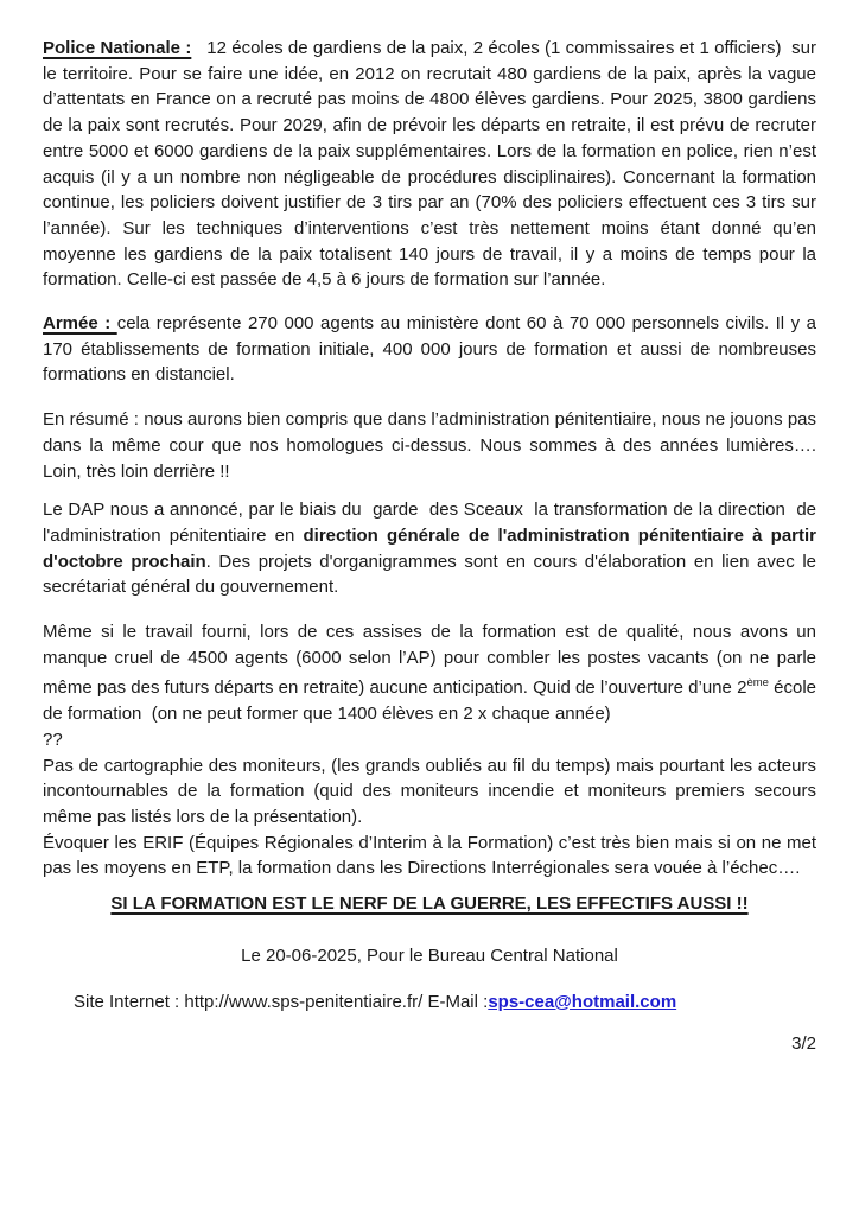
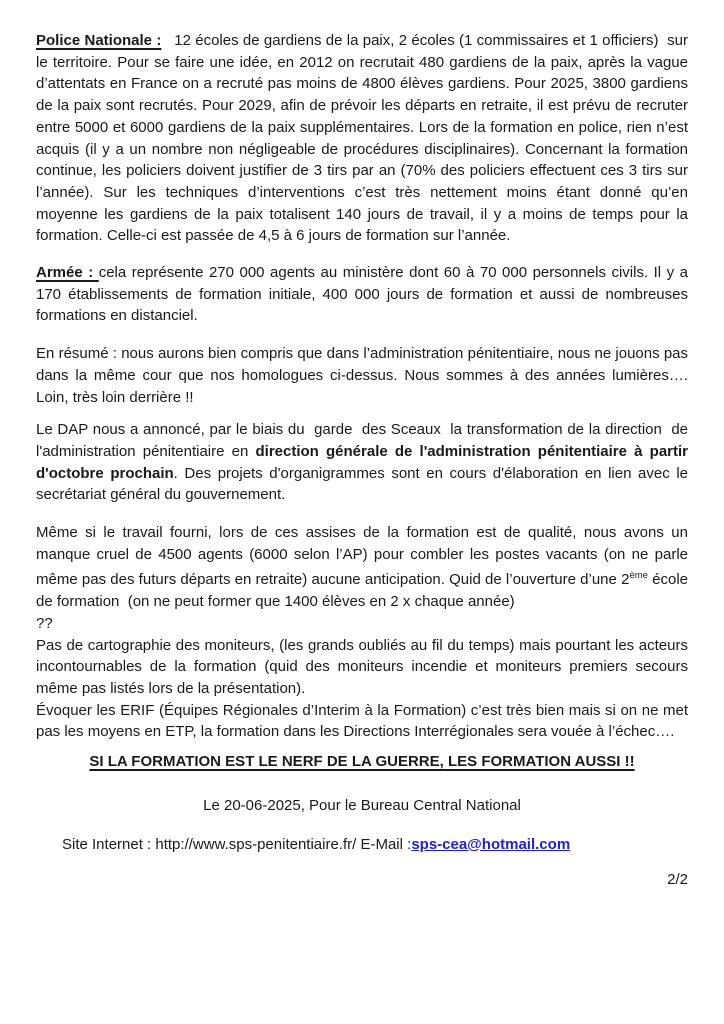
  Police Nationale : 12 écoles de gardiens de la paix, 2 écoles (1 commissaires et 1 officiers) sur le territoire. Pour se faire une idée, en 2012 on recrutait 480 gardiens de la paix, après la vague d’attentats en France on a recruté pas moins de 4800 élèves gardiens. Pour 2025, 3800 gardiens de la paix sont recrutés. Pour 2029, afin de prévoir les départs en retraite, il est prévu de recruter entre 5000 et 6000 gardiens de la paix supplémentaires. Lors de la formation en police, rien n’est acquis (il y a un nombre non négligeable de procédures disciplinaires). Concernant la formation continue, les policiers doivent justifier de 3 tirs par an (70% des policiers effectuent ces 3 tirs sur l’année). Sur les techniques d’interventions c’est très nettement moins étant donné qu’en moyenne les gardiens de la paix totalisent 140 jours de travail, il y a moins de temps pour la formation. Celle-ci est passée de 4,5 à 6 jours de formation sur l’année.
  Armée : cela représente 270 000 agents au ministère dont 60 à 70 000 personnels civils. Il y a 170 établissements de formation initiale, 400 000 jours de formation et aussi de nombreuses formations en distanciel.
  En résumé : nous aurons bien compris que dans l’administration pénitentiaire, nous ne jouons pas dans la même cour que nos homologues ci-dessus. Nous sommes à des années lumières…. Loin, très loin derrière !!
  Le DAP nous a annoncé, par le biais du garde des Sceaux la transformation de la direction de l'administration pénitentiaire en direction générale de l'administration pénitentiaire à partir d'octobre prochain. Des projets d'organigrammes sont en cours d'élaboration en lien avec le secrétariat général du gouvernement.
  Même si le travail fourni, lors de ces assises de la formation est de qualité, nous avons un manque cruel de 4500 agents (6000 selon l’AP) pour combler les postes vacants (on ne parle même pas des futurs départs en retraite) aucune anticipation. Quid de l’ouverture d’une 2ème école de formation (on ne peut former que 1400 élèves en 2 x chaque année)
  ??
  Pas de cartographie des moniteurs, (les grands oubliés au fil du temps) mais pourtant les acteurs incontournables de la formation (quid des moniteurs incendie et moniteurs premiers secours même pas listés lors de la présentation).
  Évoquer les ERIF (Équipes Régionales d’Interim à la Formation) c’est très bien mais si on ne met pas les moyens en ETP, la formation dans les Directions Interrégionales sera vouée à l’échec….
- SI LA FORMATION EST LE NERF DE LA GUERRE, LES EFFECTIFS AUSSI !!
+ SI LA FORMATION EST LE NERF DE LA GUERRE, LES FORMATION AUSSI !!
  Le 20-06-2025, Pour le Bureau Central National
  Site Internet : http://www.sps-penitentiaire.fr/ E-Mail :sps-cea@hotmail.com
- 3/2
+ 2/2
